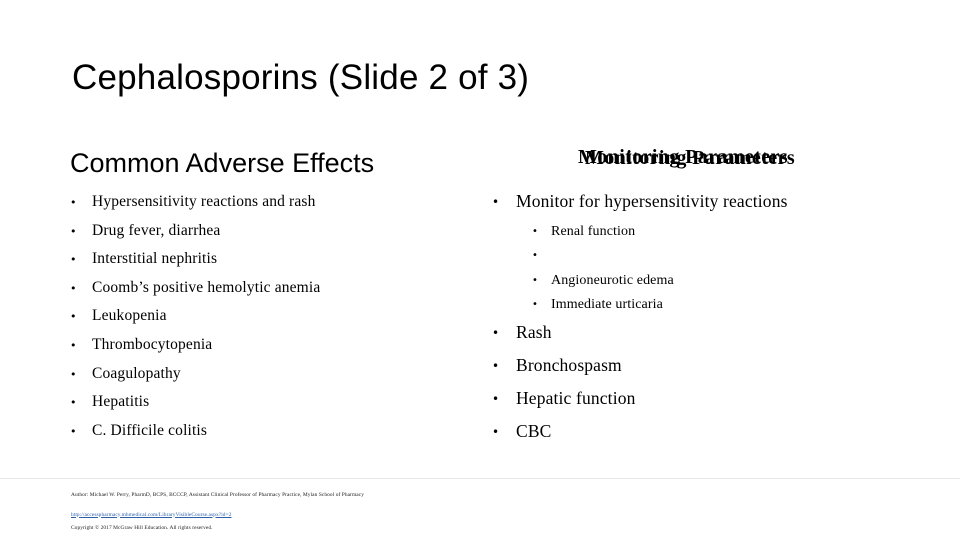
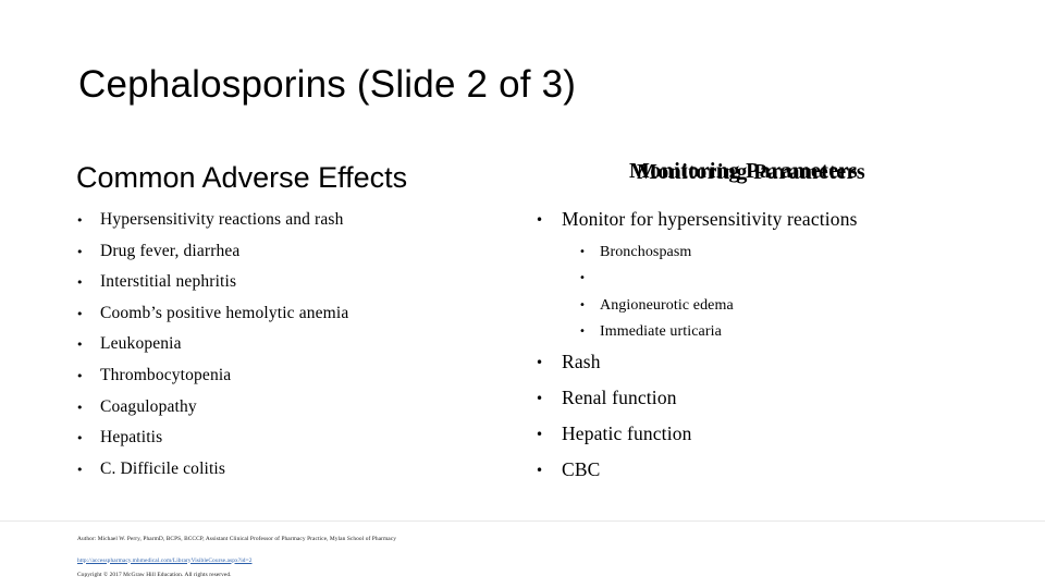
  Cephalosporins (Slide 2 of 3)
  Common Adverse Effects
  Monitoring Parameters
  Monitoring Parameters
  •
  Hypersensitivity reactions and rash
  •
  Drug fever, diarrhea
  •
  Interstitial nephritis
  •
  Coomb’s positive hemolytic anemia
  •
  Leukopenia
  •
  Thrombocytopenia
  •
  Coagulopathy
  •
  Hepatitis
  •
  C. Difficile colitis
  •
  Monitor for hypersensitivity reactions
  •
- Renal function
+ Bronchospasm
  •
  •
  Angioneurotic edema
  •
  Immediate urticaria
  •
  Rash
  •
- Bronchospasm
+ Renal function
  •
  Hepatic function
  •
  CBC
